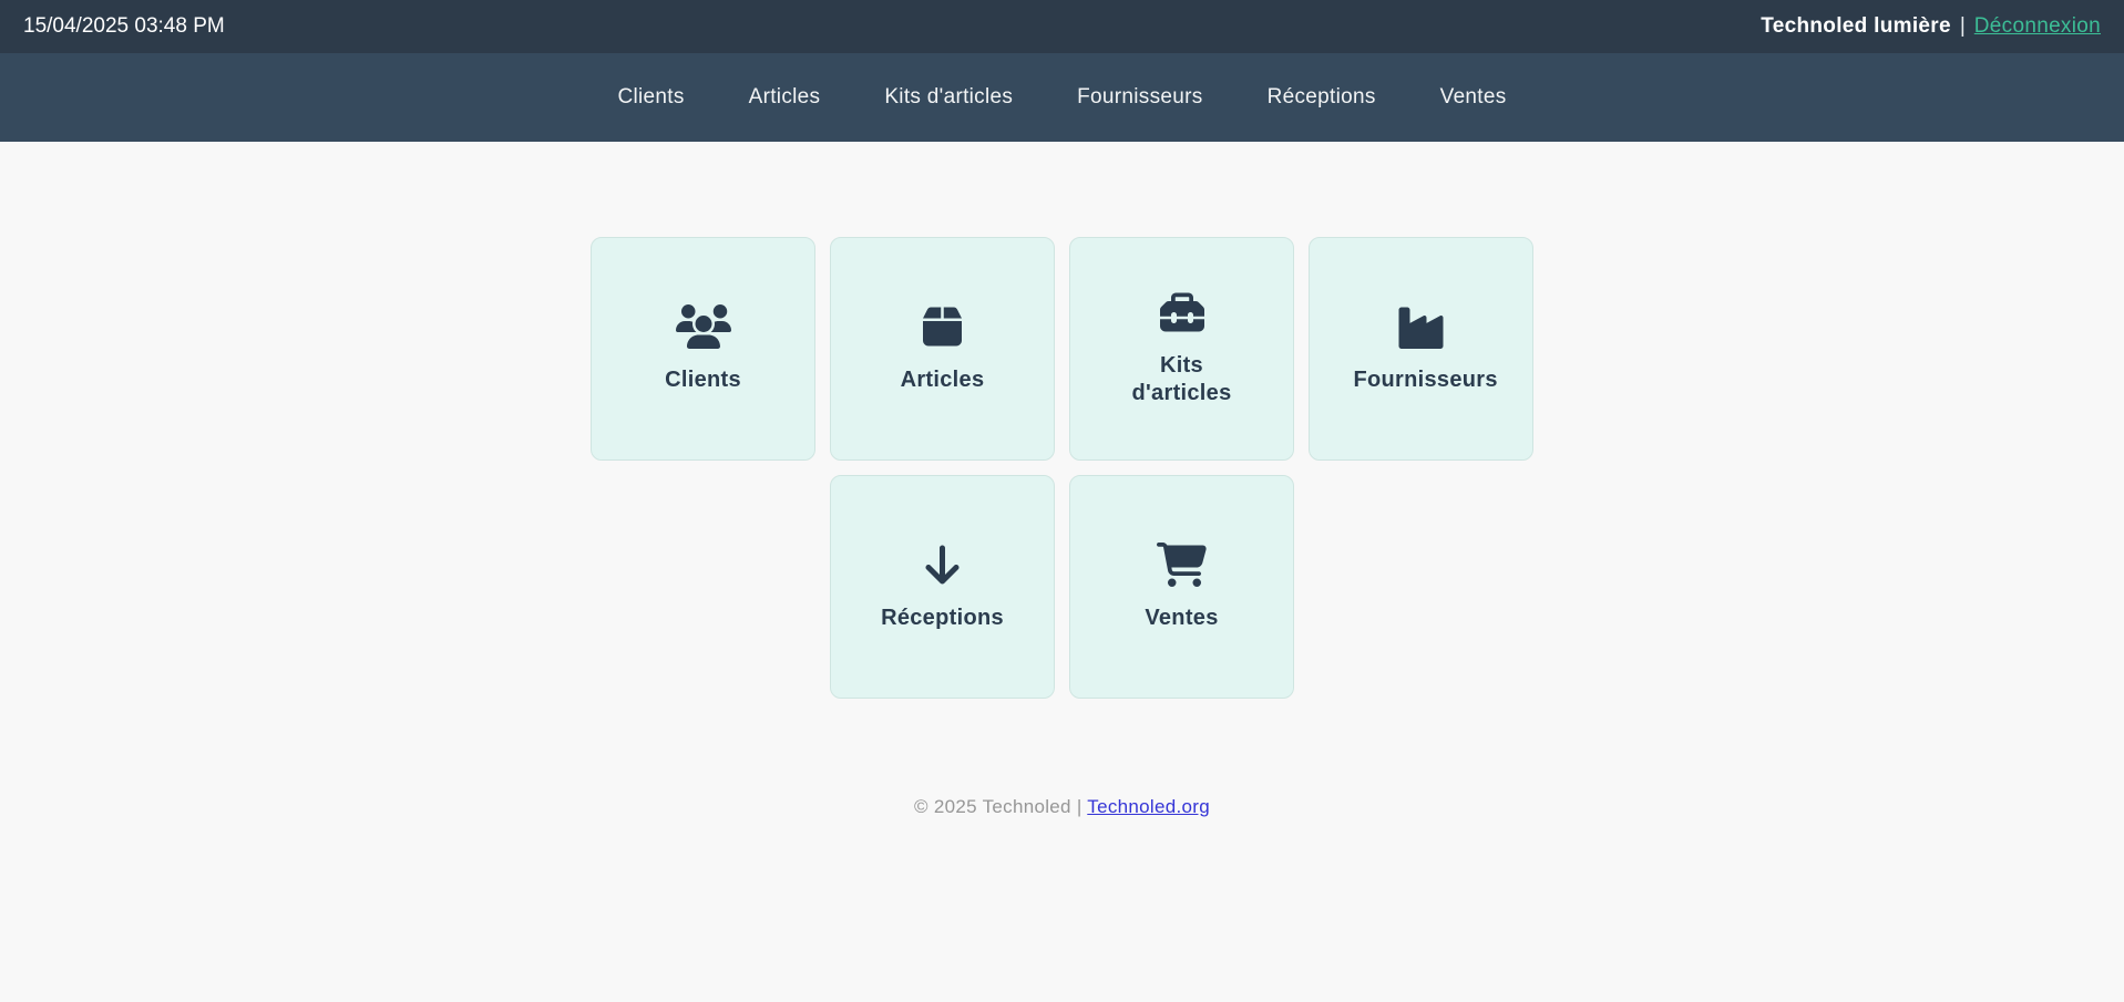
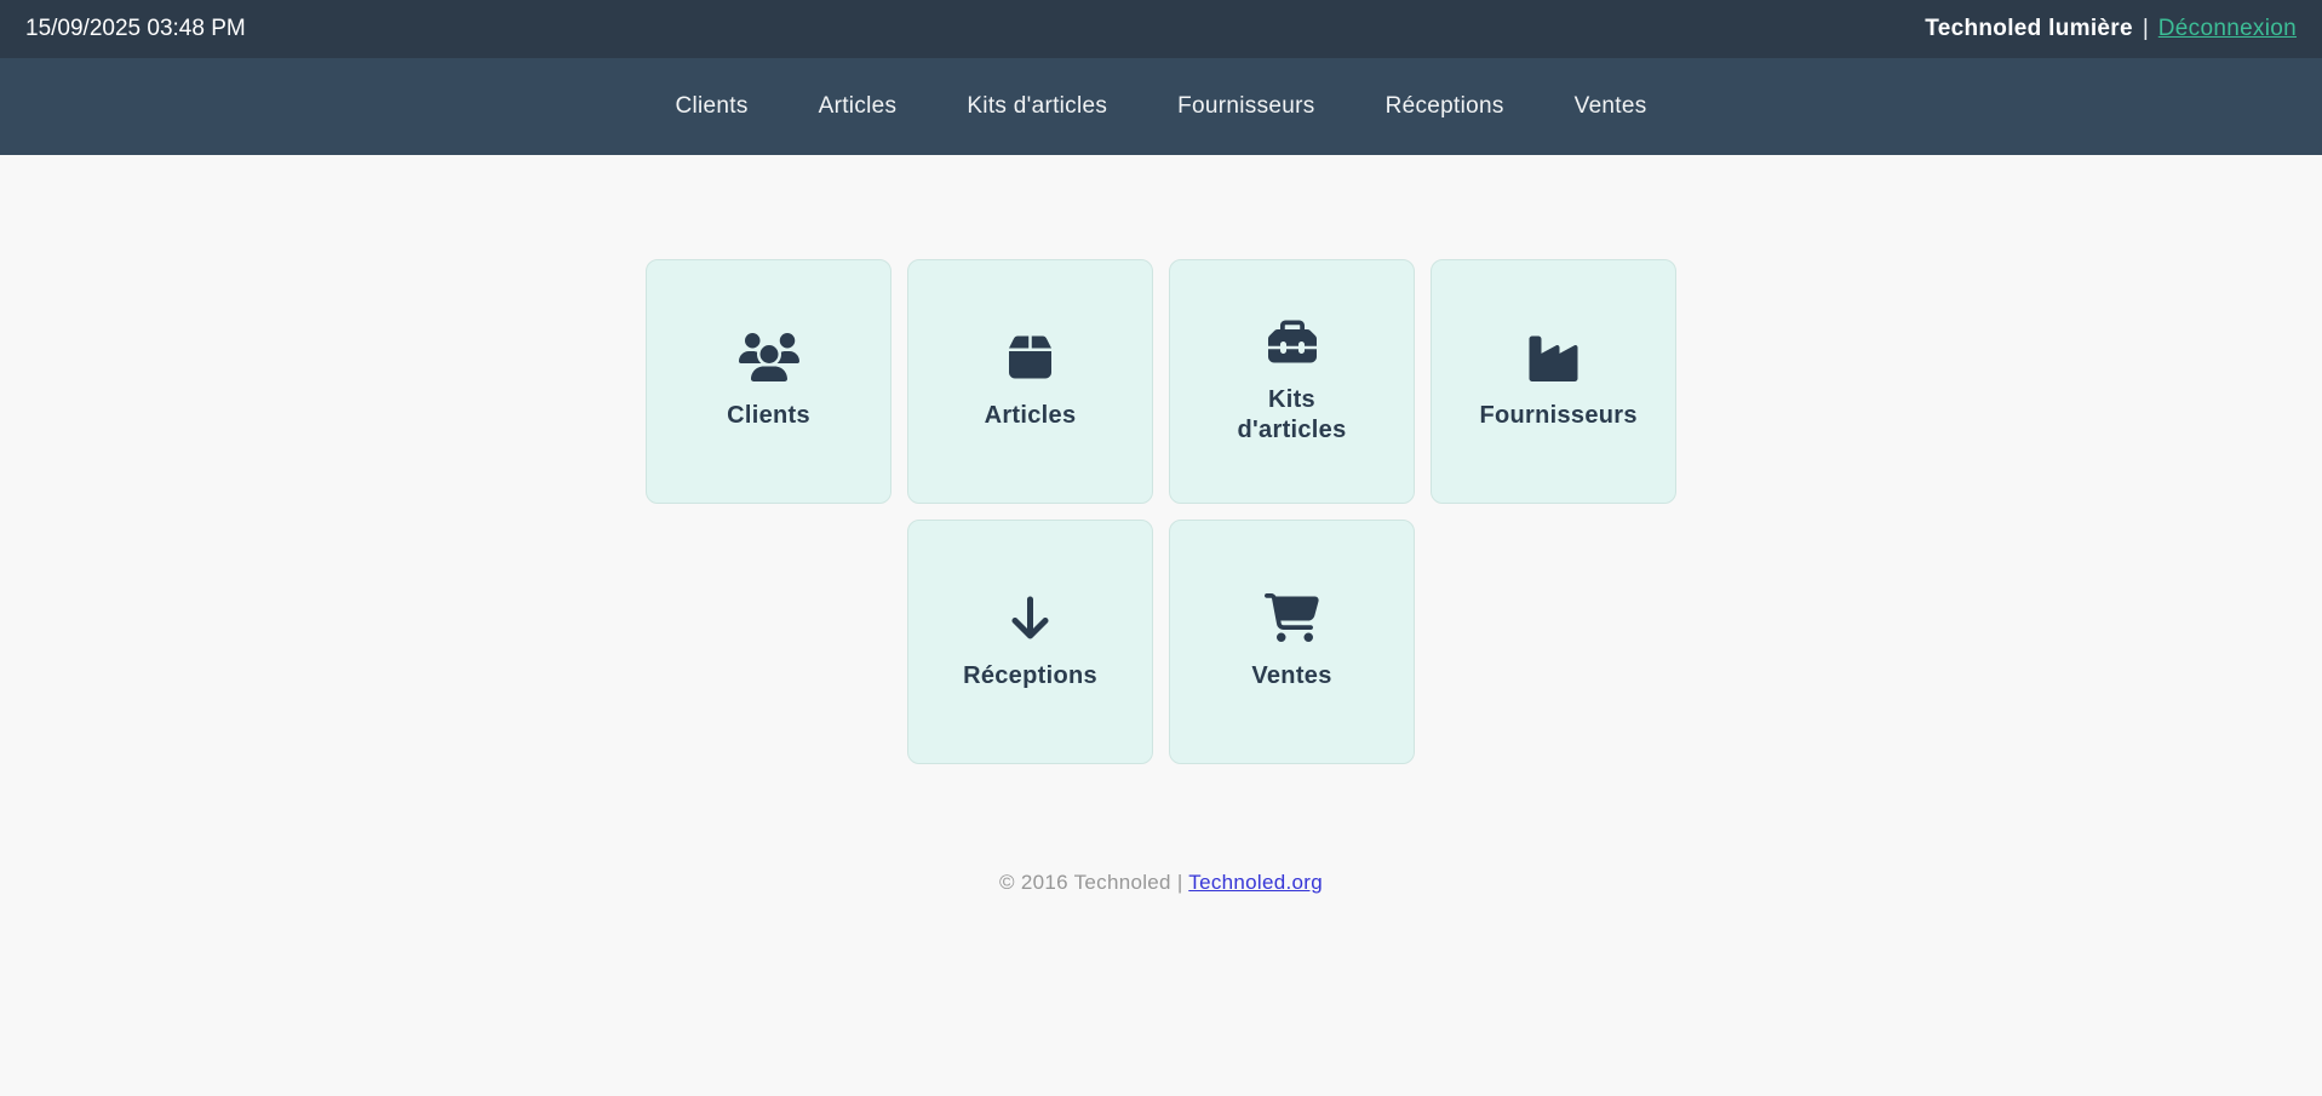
- 15/04/2025 03:48 PM
+ 15/09/2025 03:48 PM
  Technoled lumière
  |
  Déconnexion
  Clients
  Articles
  Kits d'articles
  Fournisseurs
  Réceptions
  Ventes
  Clients
  Articles
  Kits d'articles
  Fournisseurs
  Réceptions
  Ventes
- © 2025 Technoled | Technoled.org
+ © 2016 Technoled | Technoled.org
